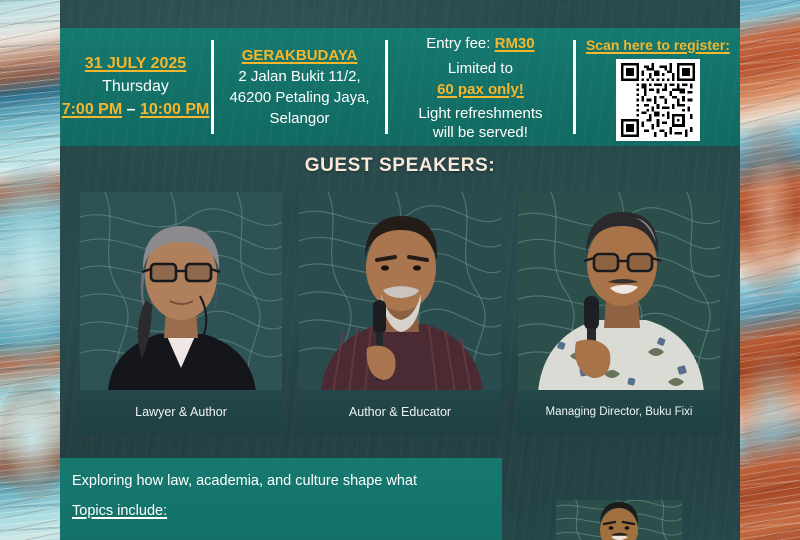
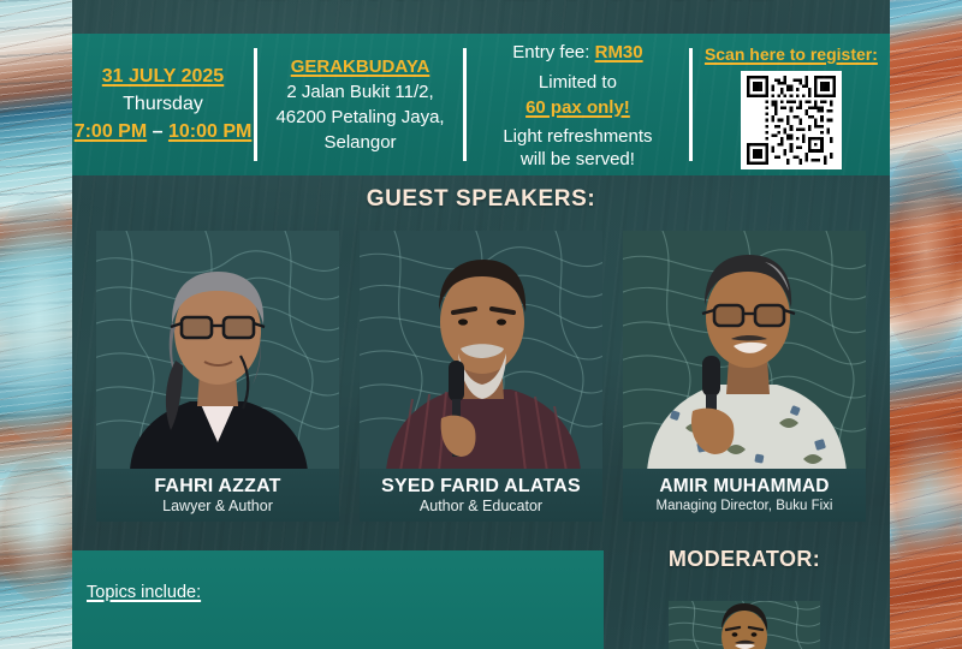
  GUEST SPEAKERS:
+ FAHRI AZZAT
  Lawyer & Author
+ SYED FARID ALATAS
  Author & Educator
+ AMIR MUHAMMAD
  Managing Director, Buku Fixi
- Exploring how law, academia, and culture shape what
  Topics include:
+ MODERATOR:
